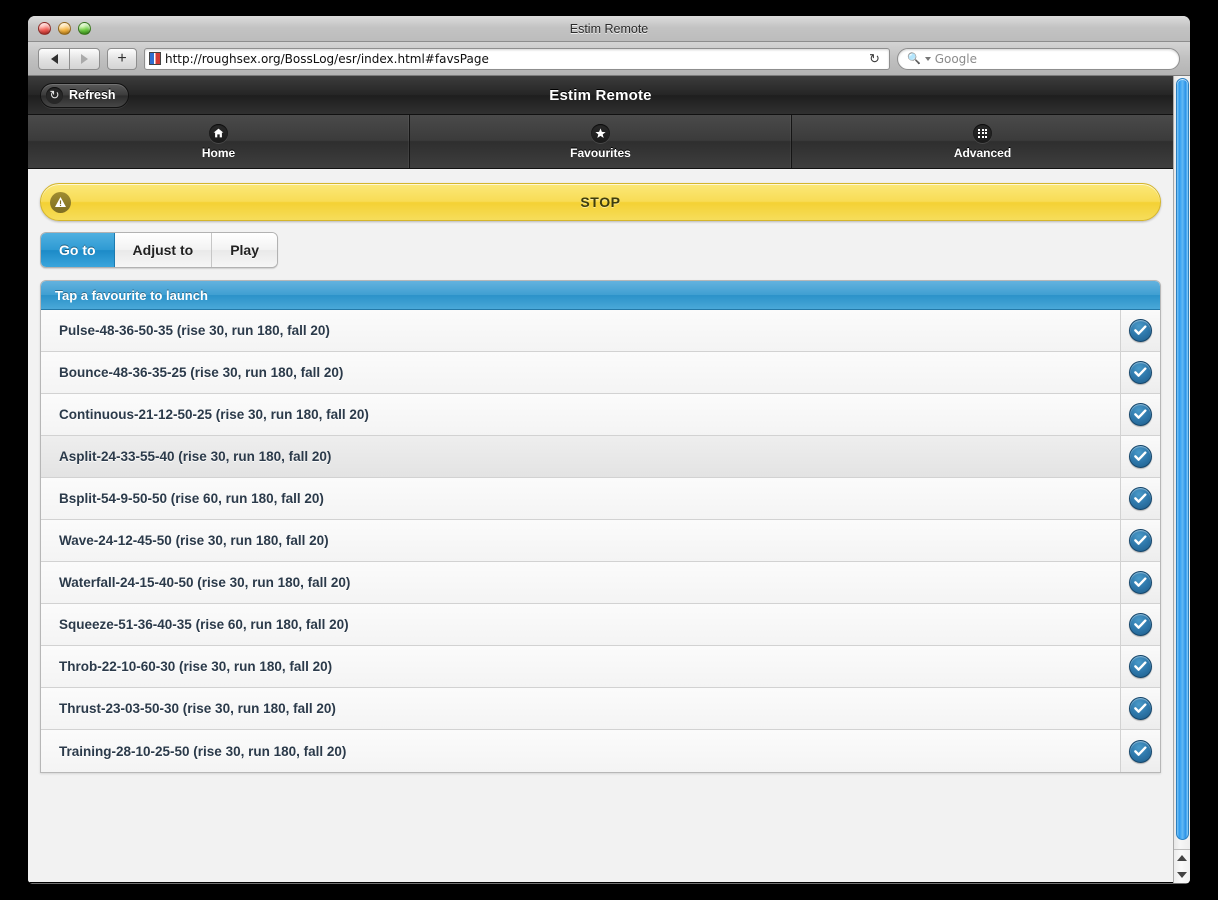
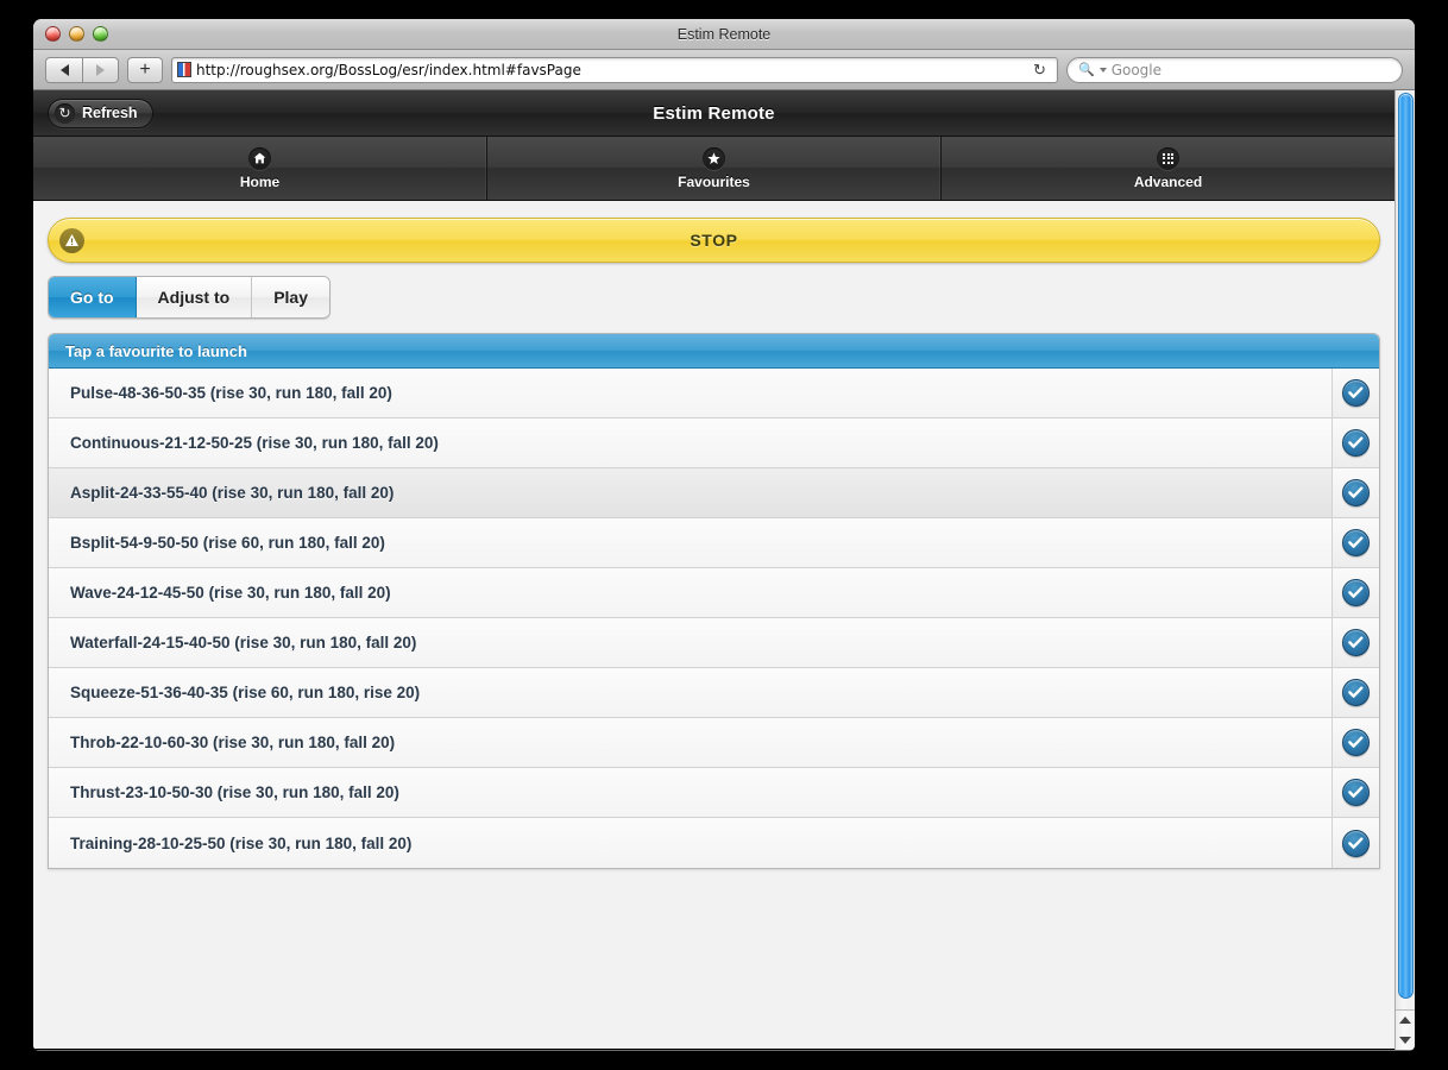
  Estim Remote
  +
  http://roughsex.org/BossLog/esr/index.html#favsPage
  ↻
  🔍
  Google
  ↻
  Refresh
  Estim Remote
  Home
  Favourites
  Advanced
  STOP
  Go to
  Adjust to
  Play
  Tap a favourite to launch
  Pulse-48-36-50-35 (rise 30, run 180, fall 20)
- Bounce-48-36-35-25 (rise 30, run 180, fall 20)
  Continuous-21-12-50-25 (rise 30, run 180, fall 20)
  Asplit-24-33-55-40 (rise 30, run 180, fall 20)
  Bsplit-54-9-50-50 (rise 60, run 180, fall 20)
  Wave-24-12-45-50 (rise 30, run 180, fall 20)
  Waterfall-24-15-40-50 (rise 30, run 180, fall 20)
- Squeeze-51-36-40-35 (rise 60, run 180, fall 20)
+ Squeeze-51-36-40-35 (rise 60, run 180, rise 20)
  Throb-22-10-60-30 (rise 30, run 180, fall 20)
- Thrust-23-03-50-30 (rise 30, run 180, fall 20)
+ Thrust-23-10-50-30 (rise 30, run 180, fall 20)
  Training-28-10-25-50 (rise 30, run 180, fall 20)
